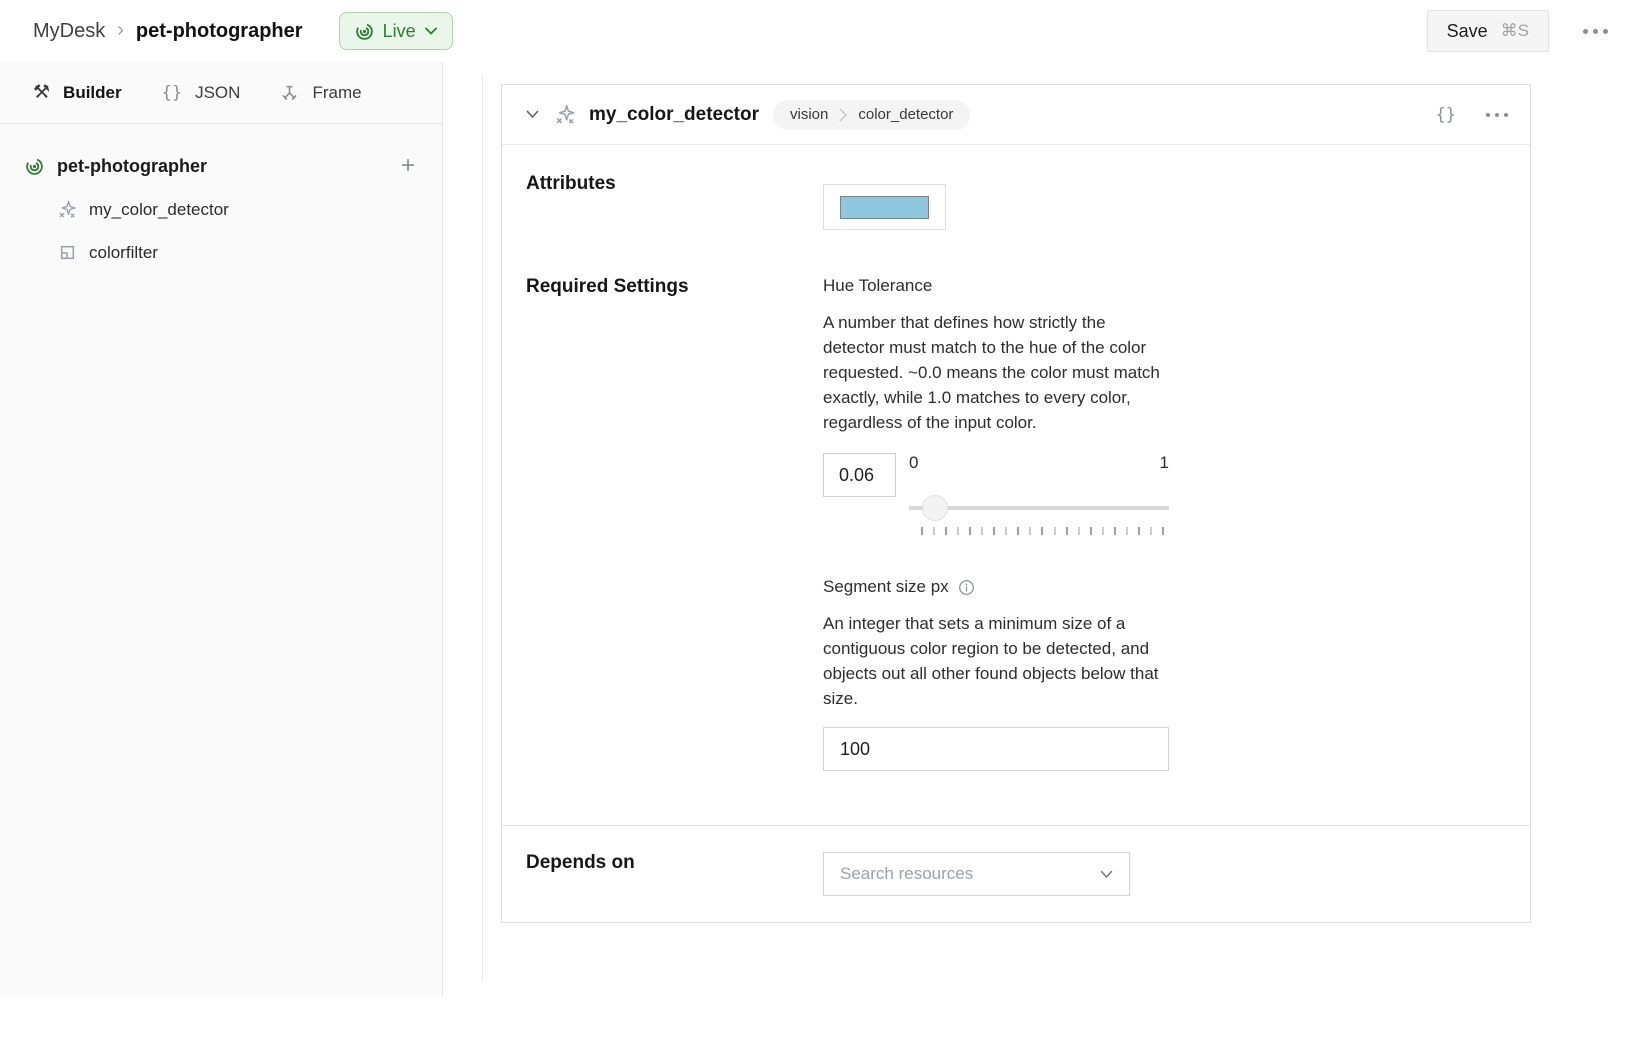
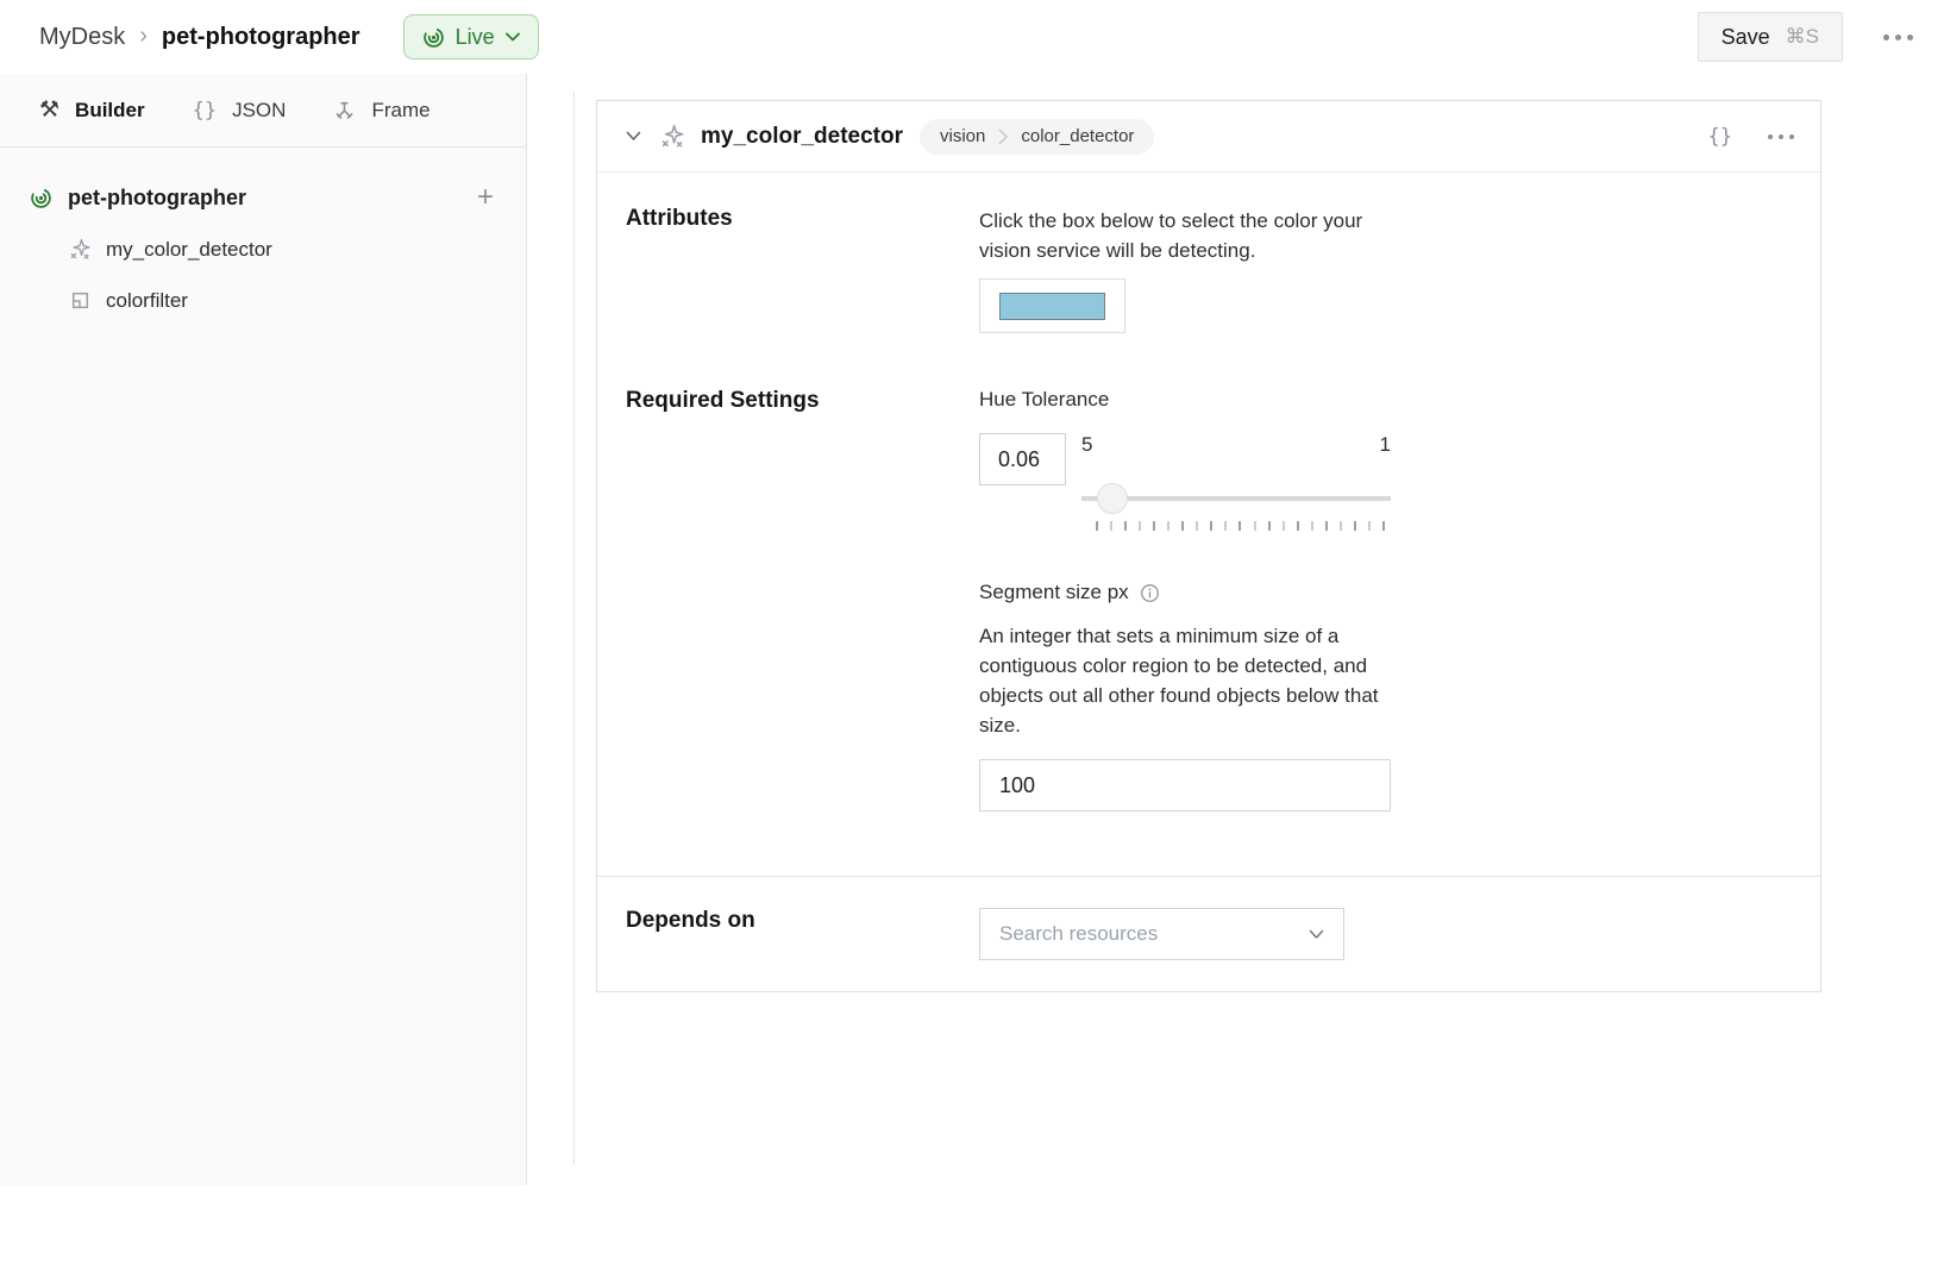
  MyDesk
  ›
  pet-photographer
  Live
  Save
  ⌘S
  ⚒
  Builder
  {}
  JSON
  Frame
  pet-photographer
  +
  my_color_detector
  colorfilter
  my_color_detector
  vision
  color_detector
  {}
  Attributes
+ Click the box below to select the color your vision service will be detecting.
  Required Settings
  Hue Tolerance
- A number that defines how strictly the detector must match to the hue of the color requested. ~0.0 means the color must match exactly, while 1.0 matches to every color, regardless of the input color.
  0.06
- 0
+ 5
  1
  Segment size px
  An integer that sets a minimum size of a contiguous color region to be detected, and objects out all other found objects below that size.
  100
  Depends on
  Search resources
